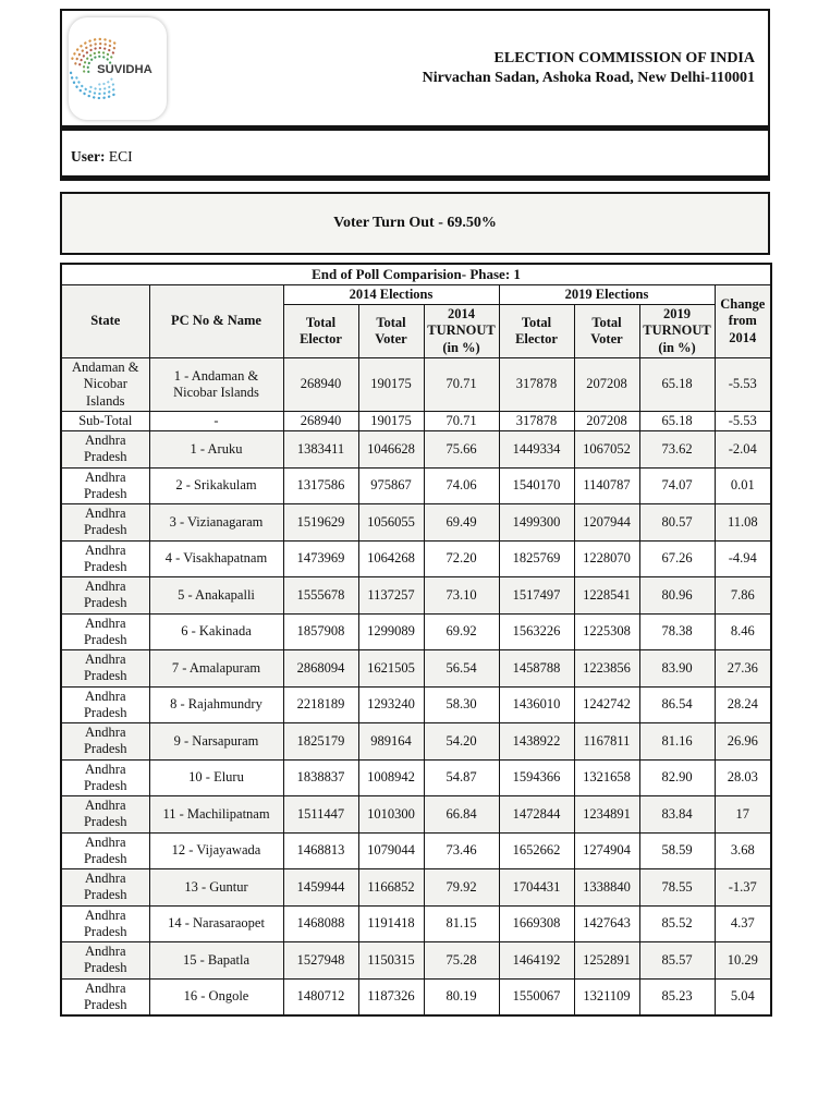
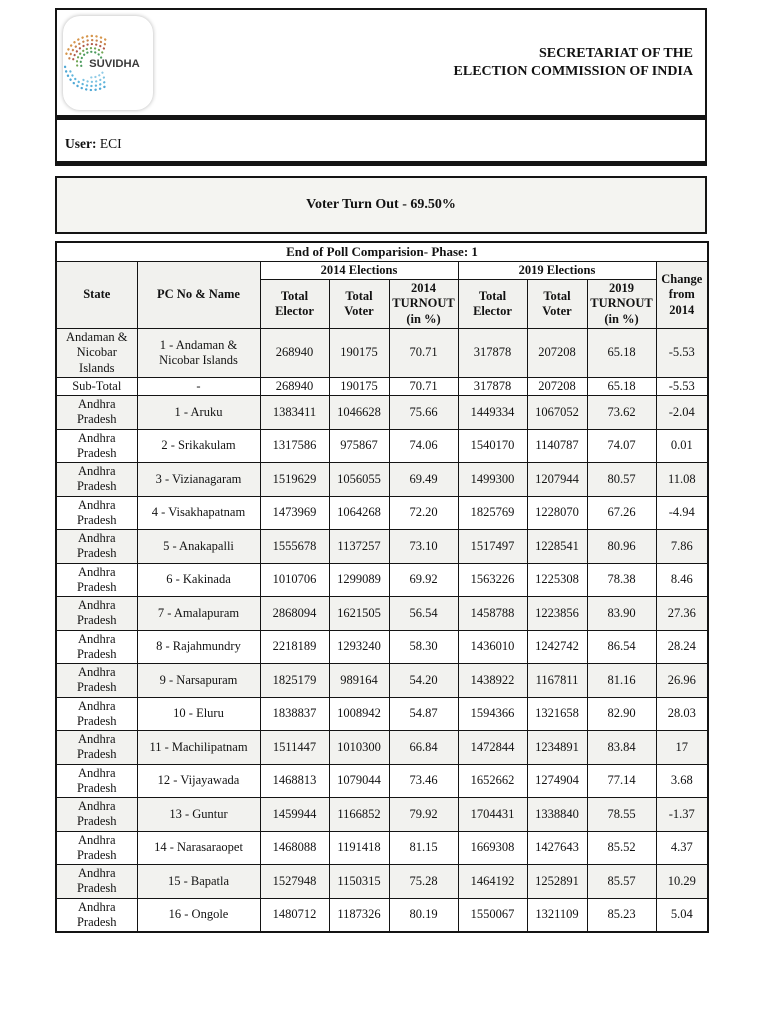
  SUVIDHA
+ SECRETARIAT OF THE
  ELECTION COMMISSION OF INDIA
- Nirvachan Sadan, Ashoka Road, New Delhi-110001
  User: ECI
  Voter Turn Out - 69.50%
  End of Poll Comparision- Phase: 1
  State	PC No & Name	2014 Elections	2019 Elections	Change from 2014
  Total Elector	Total Voter	2014 TURNOUT (in %)	Total Elector	Total Voter	2019 TURNOUT (in %)
  Andaman & Nicobar Islands	1 - Andaman & Nicobar Islands	268940	190175	70.71	317878	207208	65.18	-5.53
  Sub-Total	-	268940	190175	70.71	317878	207208	65.18	-5.53
  Andhra Pradesh	1 - Aruku	1383411	1046628	75.66	1449334	1067052	73.62	-2.04
  Andhra Pradesh	2 - Srikakulam	1317586	975867	74.06	1540170	1140787	74.07	0.01
  Andhra Pradesh	3 - Vizianagaram	1519629	1056055	69.49	1499300	1207944	80.57	11.08
  Andhra Pradesh	4 - Visakhapatnam	1473969	1064268	72.20	1825769	1228070	67.26	-4.94
  Andhra Pradesh	5 - Anakapalli	1555678	1137257	73.10	1517497	1228541	80.96	7.86
- Andhra Pradesh	6 - Kakinada	1857908	1299089	69.92	1563226	1225308	78.38	8.46
+ Andhra Pradesh	6 - Kakinada	1010706	1299089	69.92	1563226	1225308	78.38	8.46
  Andhra Pradesh	7 - Amalapuram	2868094	1621505	56.54	1458788	1223856	83.90	27.36
  Andhra Pradesh	8 - Rajahmundry	2218189	1293240	58.30	1436010	1242742	86.54	28.24
  Andhra Pradesh	9 - Narsapuram	1825179	989164	54.20	1438922	1167811	81.16	26.96
  Andhra Pradesh	10 - Eluru	1838837	1008942	54.87	1594366	1321658	82.90	28.03
  Andhra Pradesh	11 - Machilipatnam	1511447	1010300	66.84	1472844	1234891	83.84	17
- Andhra Pradesh	12 - Vijayawada	1468813	1079044	73.46	1652662	1274904	58.59	3.68
+ Andhra Pradesh	12 - Vijayawada	1468813	1079044	73.46	1652662	1274904	77.14	3.68
  Andhra Pradesh	13 - Guntur	1459944	1166852	79.92	1704431	1338840	78.55	-1.37
  Andhra Pradesh	14 - Narasaraopet	1468088	1191418	81.15	1669308	1427643	85.52	4.37
  Andhra Pradesh	15 - Bapatla	1527948	1150315	75.28	1464192	1252891	85.57	10.29
  Andhra Pradesh	16 - Ongole	1480712	1187326	80.19	1550067	1321109	85.23	5.04
